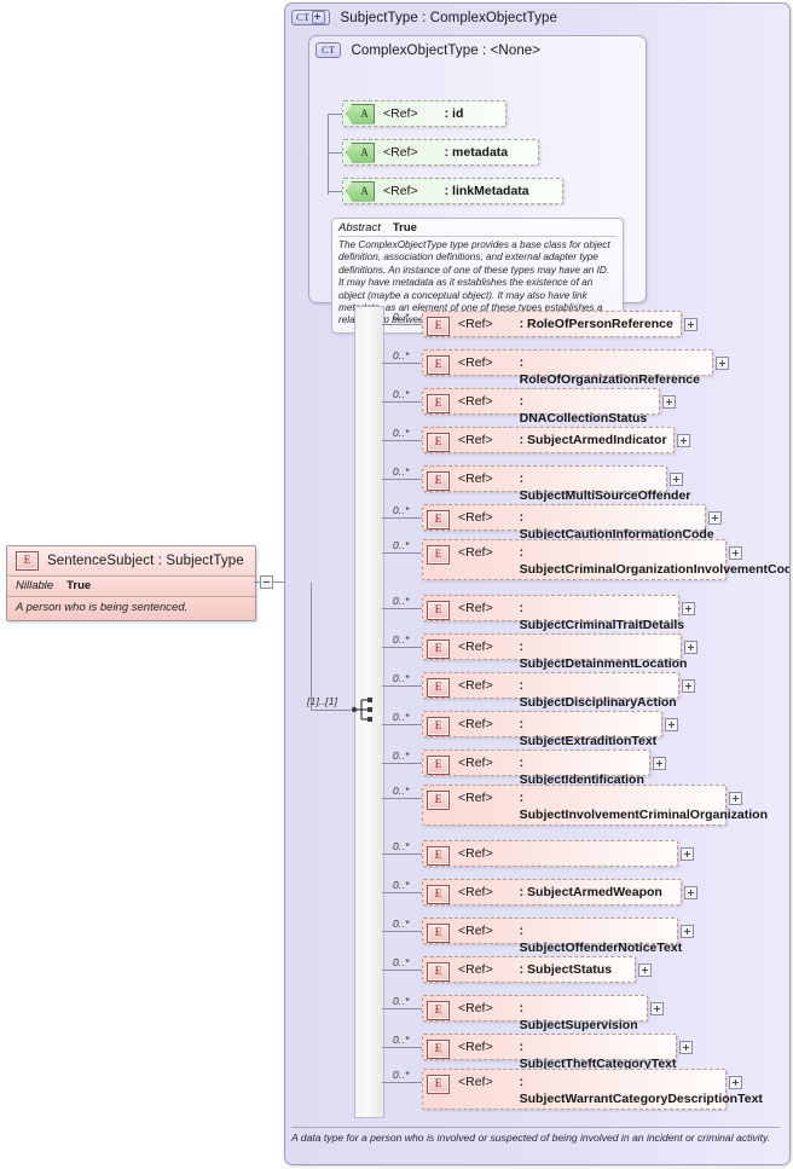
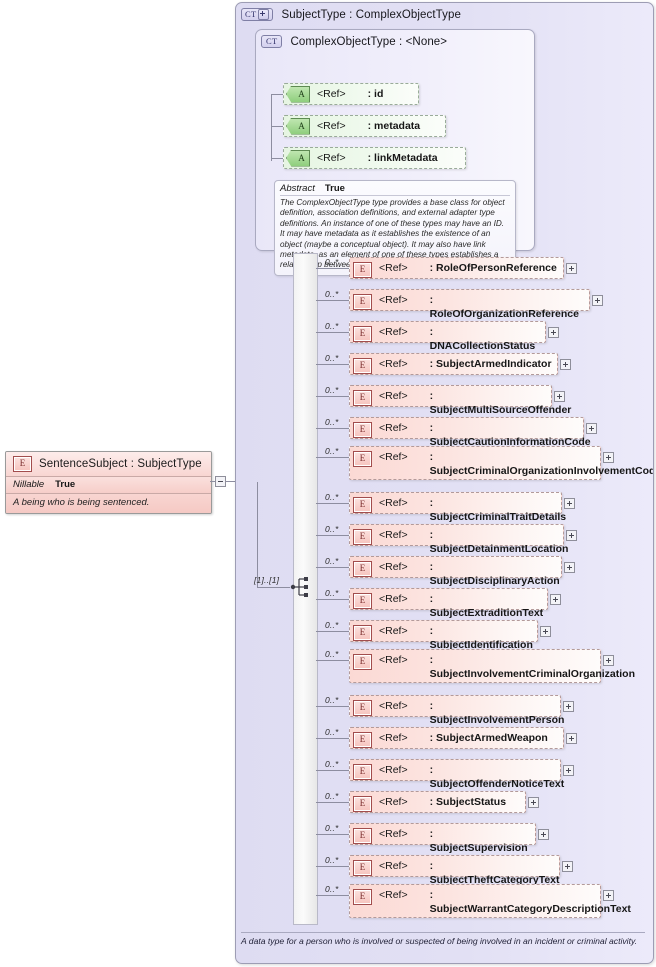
  E
  SentenceSubject : SubjectType
  Nillable
  True
- A person who is being sentenced.
+ A being who is being sentenced.
  CT
  SubjectType : ComplexObjectType
  CT
  ComplexObjectType : <None>
  A
  <Ref>
  : id
  A
  <Ref>
  : metadata
  A
  <Ref>
  : linkMetadata
  Abstract
  True
  The ComplexObjectType type provides a base class for object definition, association definitions, and external adapter type definitions. An instance of one of these types may have an ID. It may have metadata as it establishes the existence of an object (maybe a conceptual object). It may also have link me as an element of one of these types establishes a relap betwe
  [1]..[1]
  0..*
  E
  <Ref>
  : RoleOfPersonReference
  0..*
  E
  <Ref>
  : RoleOfOrganizationReference
  0..*
  E
  <Ref>
  : DNACollectionStatus
  0..*
  E
  <Ref>
  : SubjectArmedIndicator
  0..*
  E
  <Ref>
  : SubjectMultiSourceOffender
  0..*
  E
  <Ref>
  : SubjectCautionInformationCode
  0..*
  E
  <Ref>
  : SubjectCriminalOrganizationInvolvementCod
  0..*
  E
  <Ref>
  : SubjectCriminalTraitDetails
  0..*
  E
  <Ref>
  : SubjectDetainmentLocation
  0..*
  E
  <Ref>
  : SubjectDisciplinaryAction
  0..*
  E
  <Ref>
  : SubjectExtraditionText
  0..*
  E
  <Ref>
  : SubjectIdentification
  0..*
  E
  <Ref>
  : SubjectInvolvementCriminalOrganization
  0..*
  E
  <Ref>
+ : SubjectInvolvementPerson
  0..*
  E
  <Ref>
  : SubjectArmedWeapon
  0..*
  E
  <Ref>
  : SubjectOffenderNoticeText
  0..*
  E
  <Ref>
  : SubjectStatus
  0..*
  E
  <Ref>
  : SubjectSupervision
  0..*
  E
  <Ref>
  : SubjectTheftCategoryText
  0..*
  E
  <Ref>
  : SubjectWarrantCategoryDescriptionText
  A data type for a person who is involved or suspected of being involved in an incident or criminal activity.
